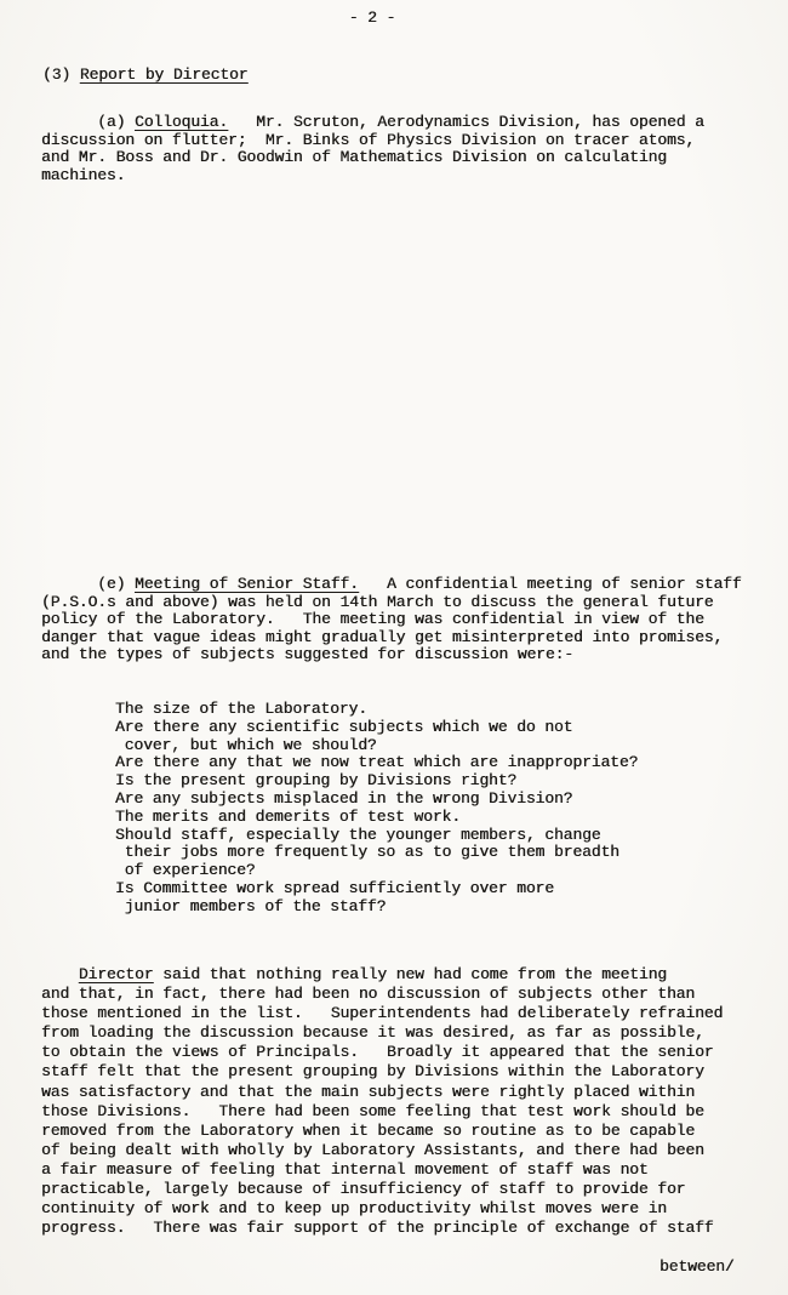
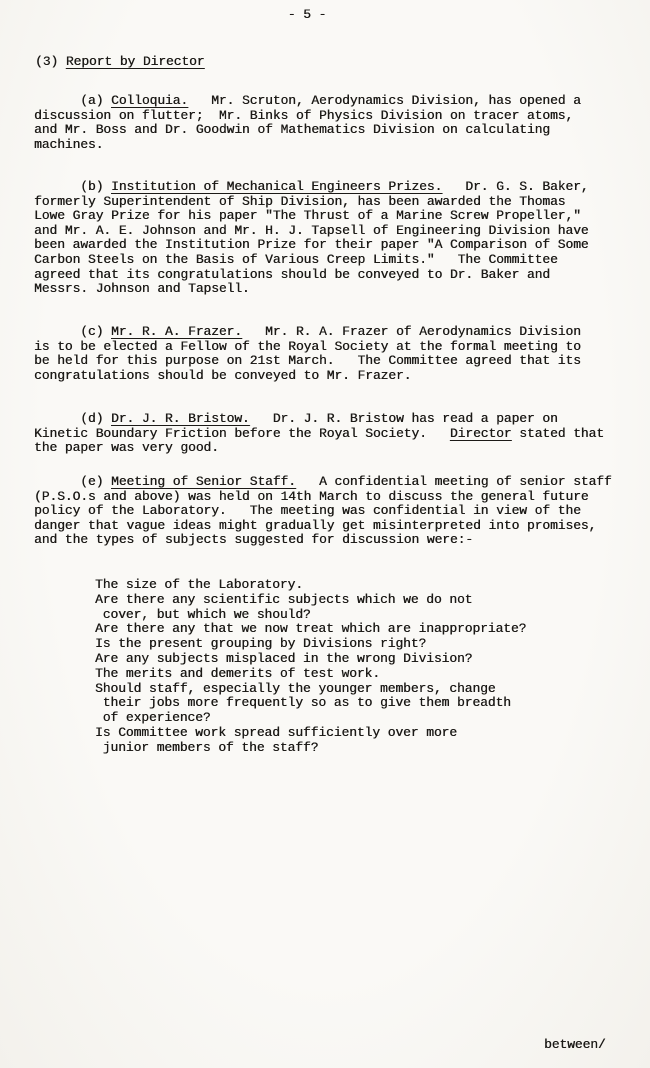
- - 2 -
+ - 5 -
  (3) Report by Director
  (a) Colloquia. Mr. Scruton, Aerodynamics Division, has opened a
  discussion on flutter; Mr. Binks of Physics Division on tracer atoms,
  and Mr. Boss and Dr. Goodwin of Mathematics Division on calculating
  machines.
+ (b) Institution of Mechanical Engineers Prizes. Dr. G. S. Baker,
+ formerly Superintendent of Ship Division, has been awarded the Thomas
+ Lowe Gray Prize for his paper "The Thrust of a Marine Screw Propeller,"
+ and Mr. A. E. Johnson and Mr. H. J. Tapsell of Engineering Division have
+ been awarded the Institution Prize for their paper "A Comparison of Some
+ Carbon Steels on the Basis of Various Creep Limits." The Committee
+ agreed that its congratulations should be conveyed to Dr. Baker and
+ Messrs. Johnson and Tapsell.
+ (c) Mr. R. A. Frazer. Mr. R. A. Frazer of Aerodynamics Division
+ is to be elected a Fellow of the Royal Society at the formal meeting to
+ be held for this purpose on 21st March. The Committee agreed that its
+ congratulations should be conveyed to Mr. Frazer.
+ (d) Dr. J. R. Bristow. Dr. J. R. Bristow has read a paper on
+ Kinetic Boundary Friction before the Royal Society. Director stated that
+ the paper was very good.
  (e) Meeting of Senior Staff. A confidential meeting of senior staff
  (P.S.O.s and above) was held on 14th March to discuss the general future
  policy of the Laboratory. The meeting was confidential in view of the
  danger that vague ideas might gradually get misinterpreted into promises,
  and the types of subjects suggested for discussion were:-
  The size of the Laboratory.
  Are there any scientific subjects which we do not
  cover, but which we should?
  Are there any that we now treat which are inappropriate?
  Is the present grouping by Divisions right?
  Are any subjects misplaced in the wrong Division?
  The merits and demerits of test work.
  Should staff, especially the younger members, change
  their jobs more frequently so as to give them breadth
  of experience?
  Is Committee work spread sufficiently over more
  junior members of the staff?
- Director said that nothing really new had come from the meeting
- and that, in fact, there had been no discussion of subjects other than
- those mentioned in the list. Superintendents had deliberately refrained
- from loading the discussion because it was desired, as far as possible,
- to obtain the views of Principals. Broadly it appeared that the senior
- staff felt that the present grouping by Divisions within the Laboratory
- was satisfactory and that the main subjects were rightly placed within
- those Divisions. There had been some feeling that test work should be
- removed from the Laboratory when it became so routine as to be capable
- of being dealt with wholly by Laboratory Assistants, and there had been
- a fair measure of feeling that internal movement of staff was not
- practicable, largely because of insufficiency of staff to provide for
- continuity of work and to keep up productivity whilst moves were in
- progress. There was fair support of the principle of exchange of staff
  between/
